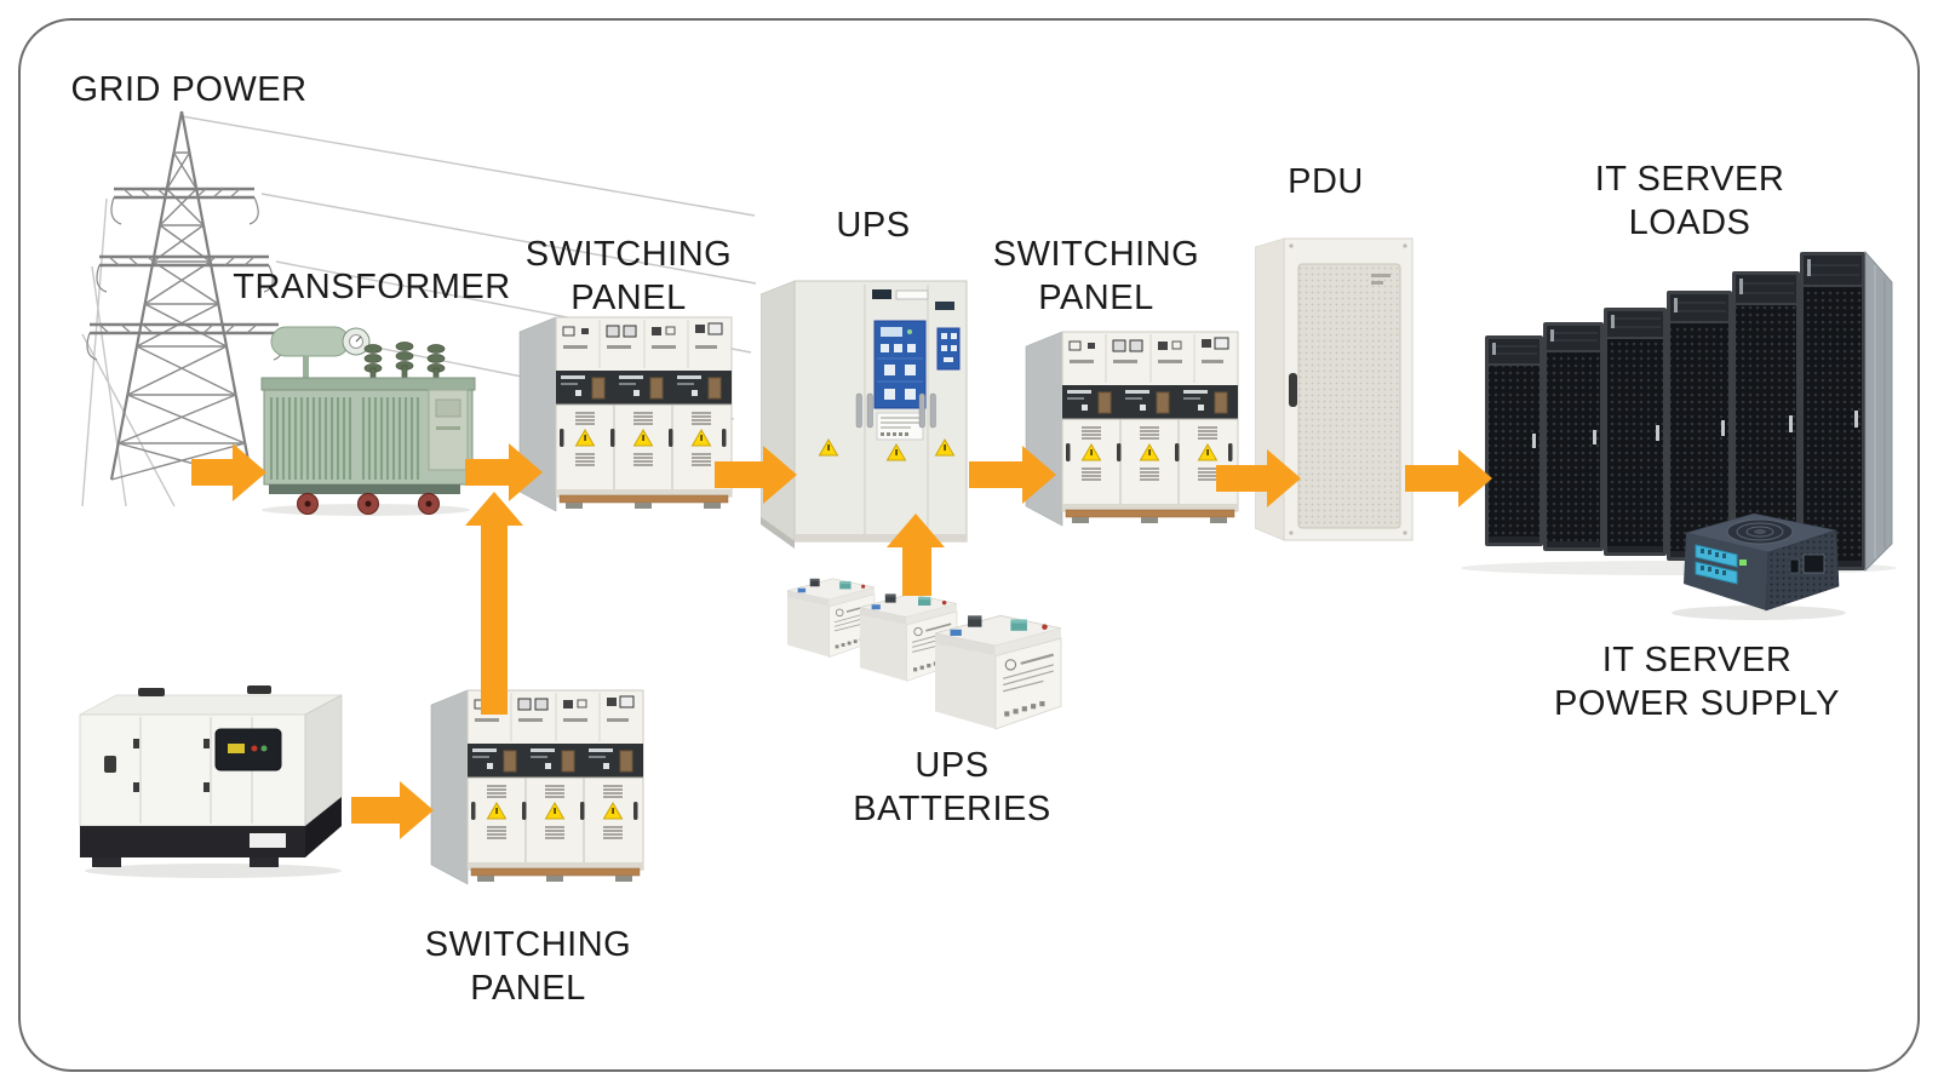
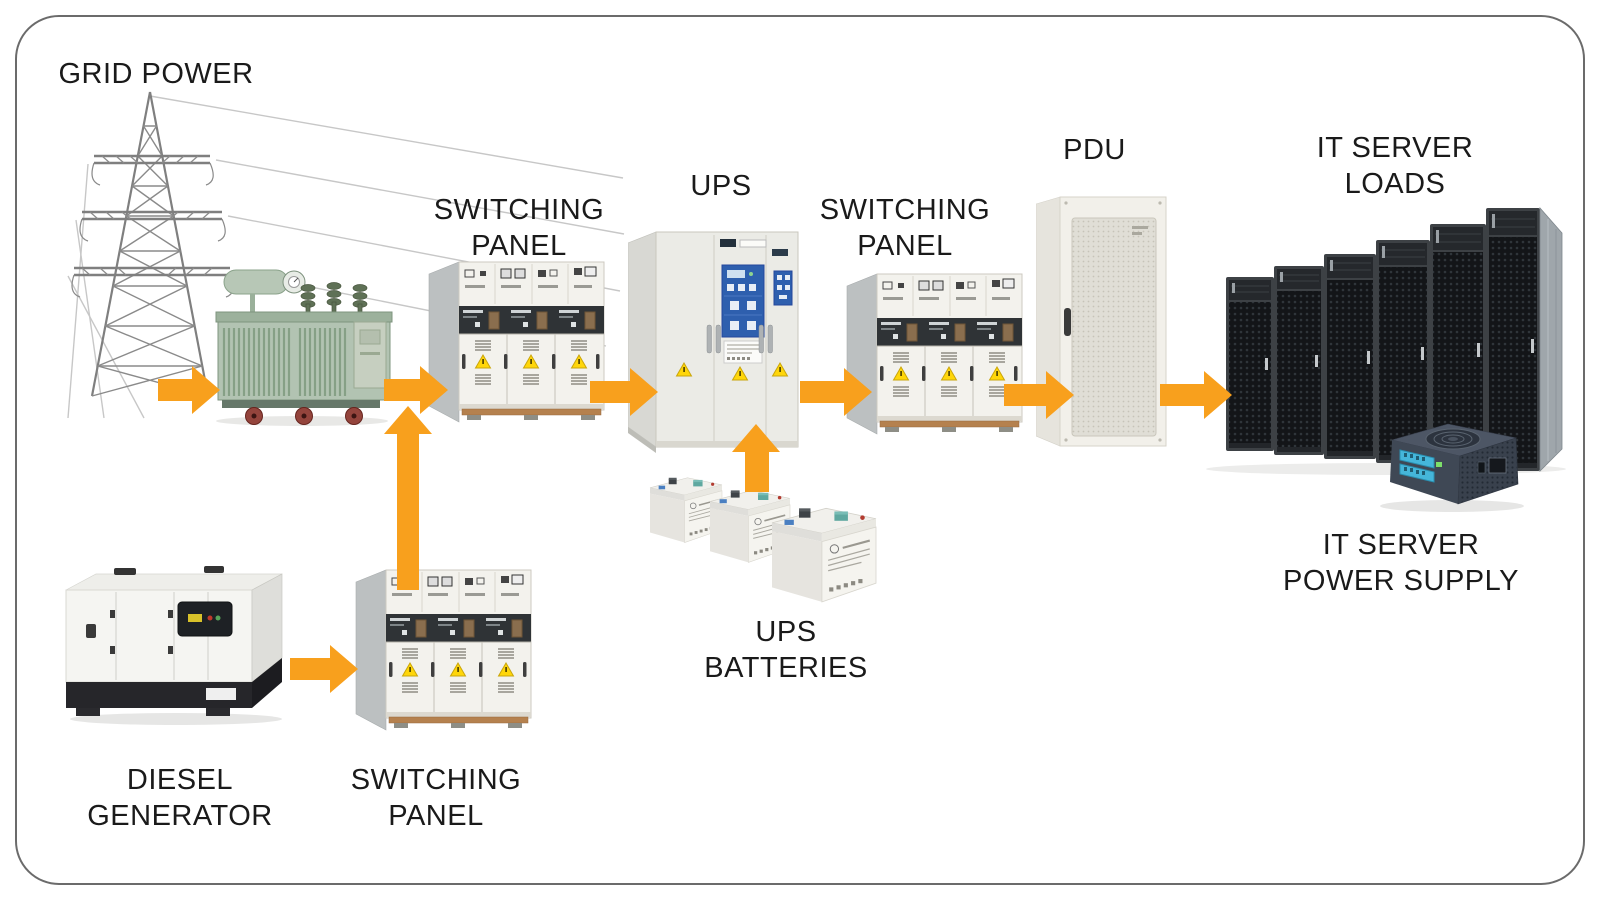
  GRID POWER
- TRANSFORMER
  SWITCHING
  PANEL
  UPS
  SWITCHING
  PANEL
  PDU
  IT SERVER
  LOADS
  UPS
  BATTERIES
  SWITCHING
  PANEL
+ DIESEL
+ GENERATOR
  IT SERVER
  POWER SUPPLY
